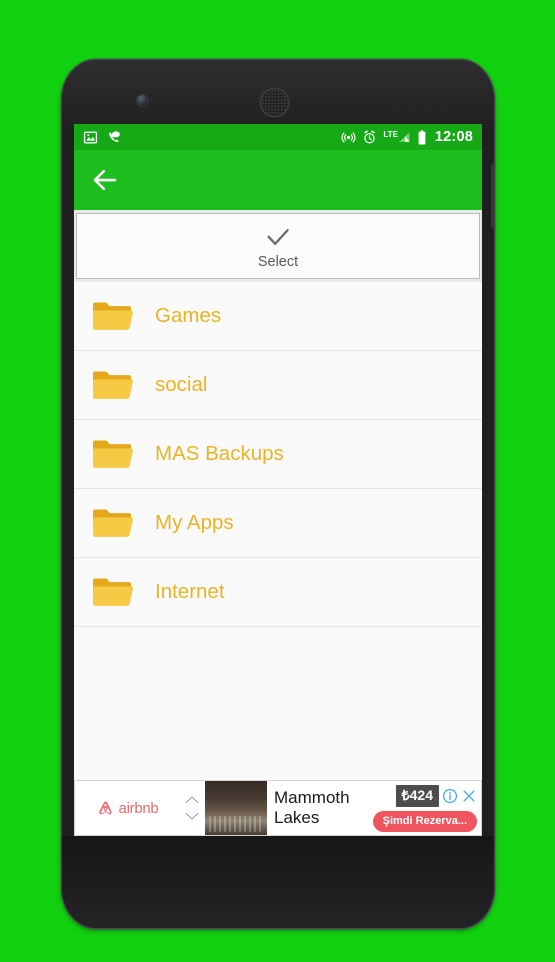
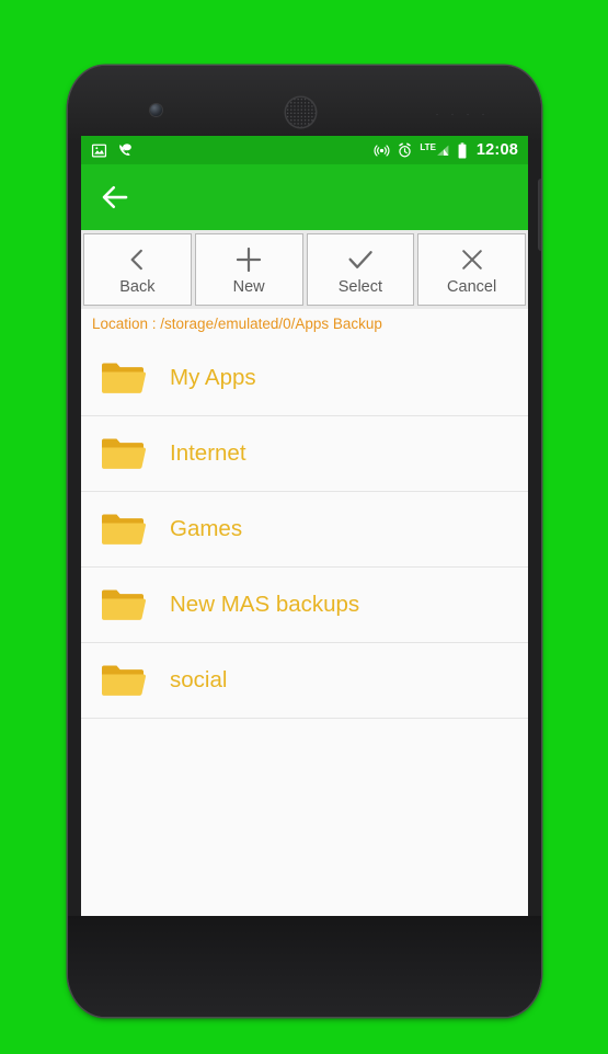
  LTE
  12:08
+ Back
+ New
  Select
+ Cancel
+ Location : /storage/emulated/0/Apps Backup
- Games
+ My Apps
- social
+ Internet
- MAS Backups
- My Apps
+ Games
+ New MAS backups
- Internet
+ social
- airbnb
- Mammoth
- Lakes
- ₺424
- Şimdi Rezerva...
